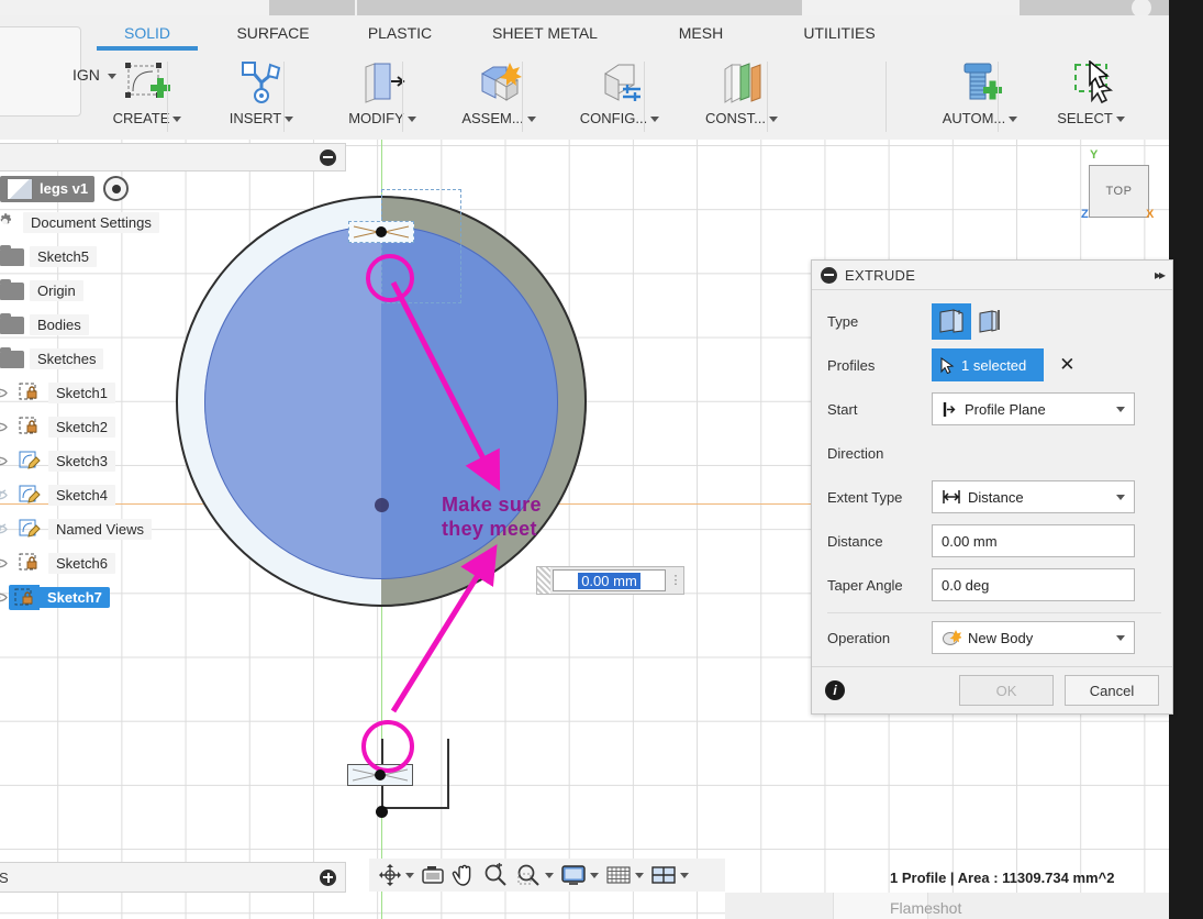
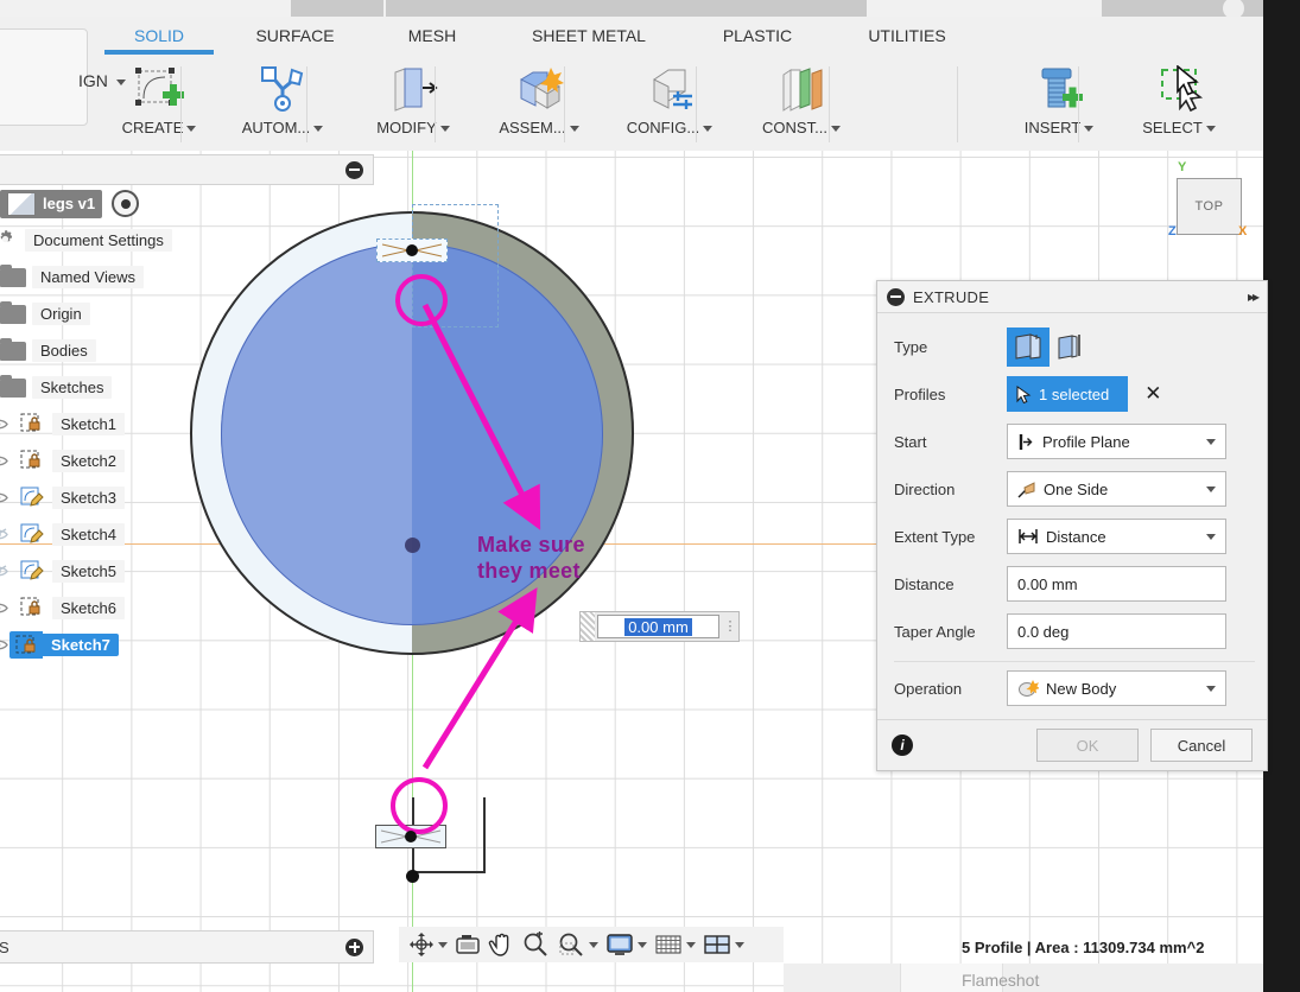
  IGN
  SOLID
  SURFACE
- PLASTIC
+ MESH
  SHEET METAL
- MESH
+ PLASTIC
  UTILITIES
  CREATE
- INSERT
+ AUTOM...
  MODIFY
  ASSEM..
  CONFIG...
  CONST...
- AUTOM...
+ INSERT
  SELECT
  Make sure
  they meet
  0.00 mm
  ⋮
  TOP
  Y
  X
  Z
  legs v1
  Document Settings
- Sketch5
+ Named Views
  Origin
  Bodies
  Sketches
  Sketch1
  Sketch2
  Sketch3
  Sketch4
- Named Views
+ Sketch5
  Sketch6
  Sketch7
- 1 Profile | Area : 11309.734 mm^2
+ 5 Profile | Area : 11309.734 mm^2
  Flameshot
  EXTRUDE
  ▸▸
  Type
  Profiles
  1 selected
  ✕
  Start
  Profile Plane
  Direction
+ One Side
  Extent Type
  Distance
  Distance
  0.00 mm
  Taper Angle
  0.0 deg
  Operation
  New Body
  i
  OK
  Cancel
